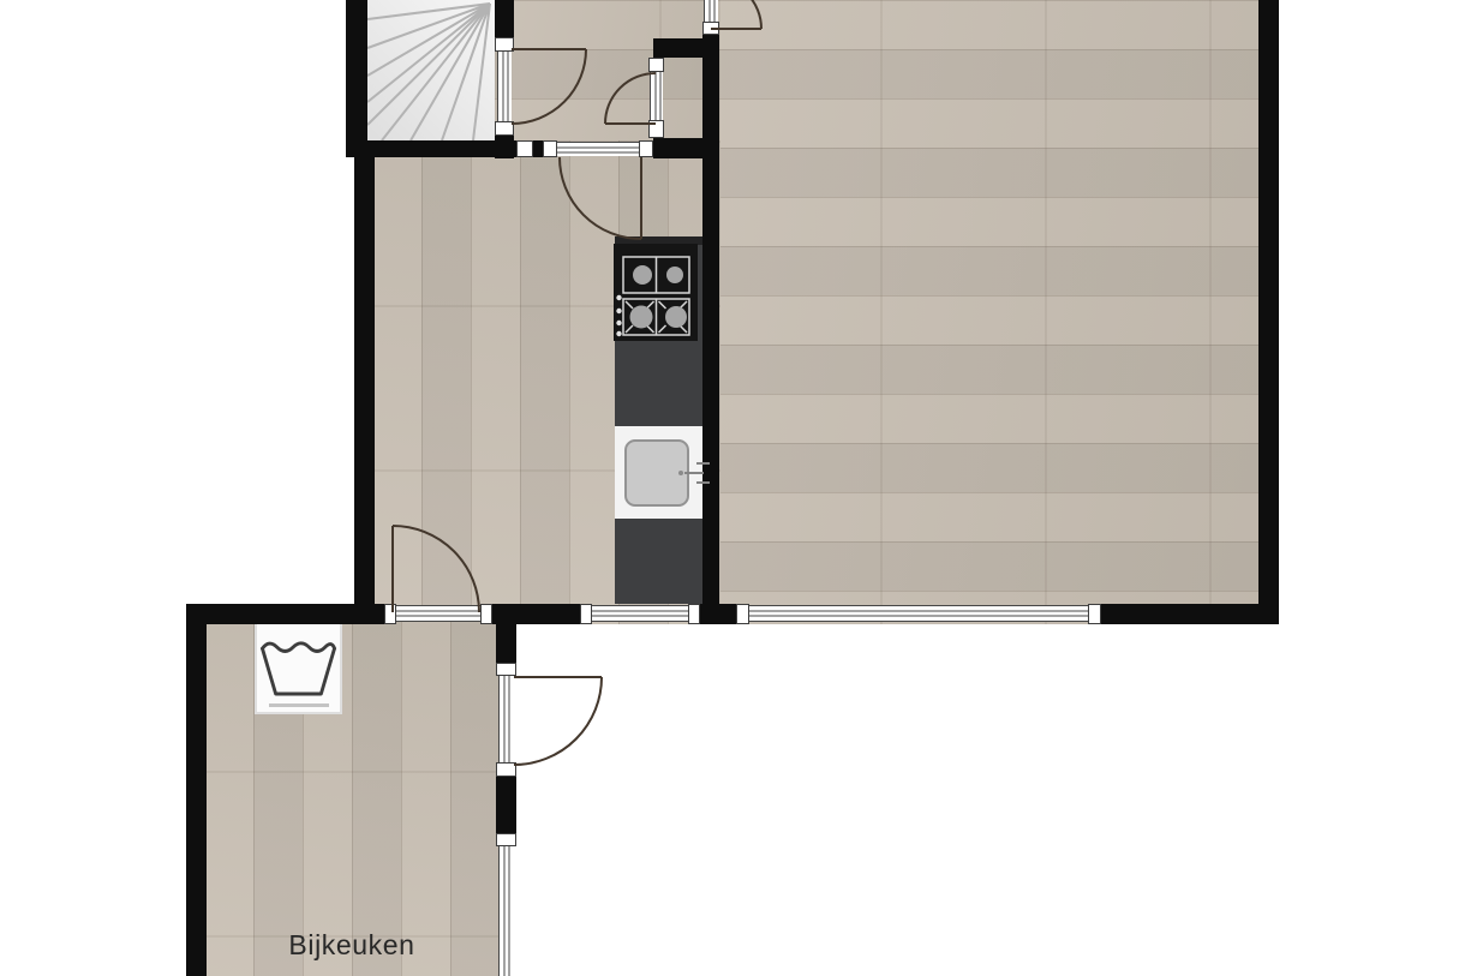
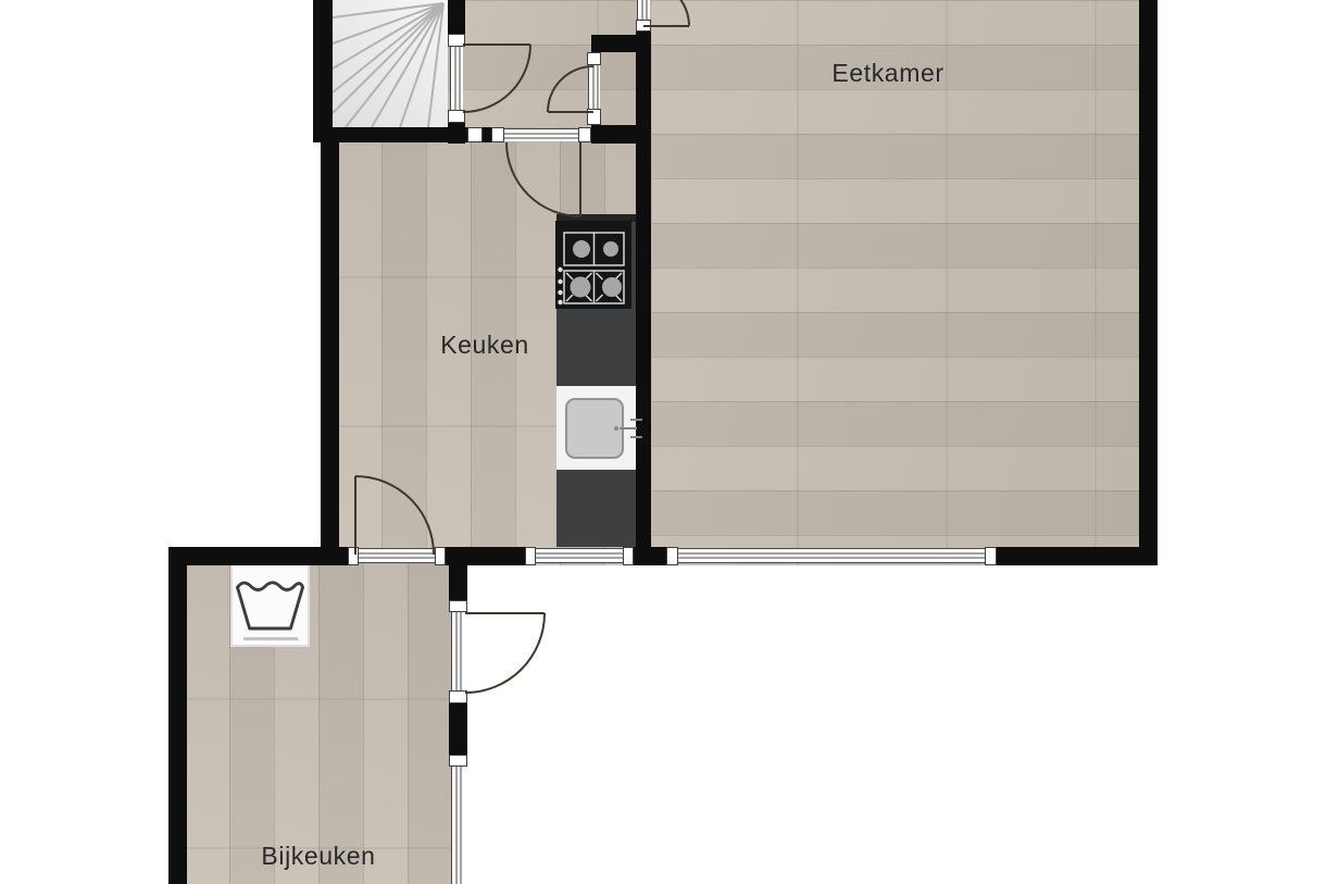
+ Eetkamer
+ Keuken
  Bijkeuken
